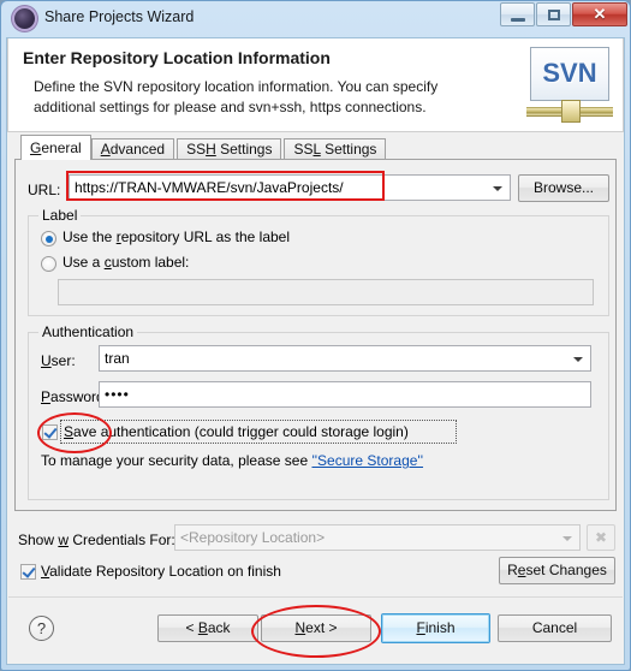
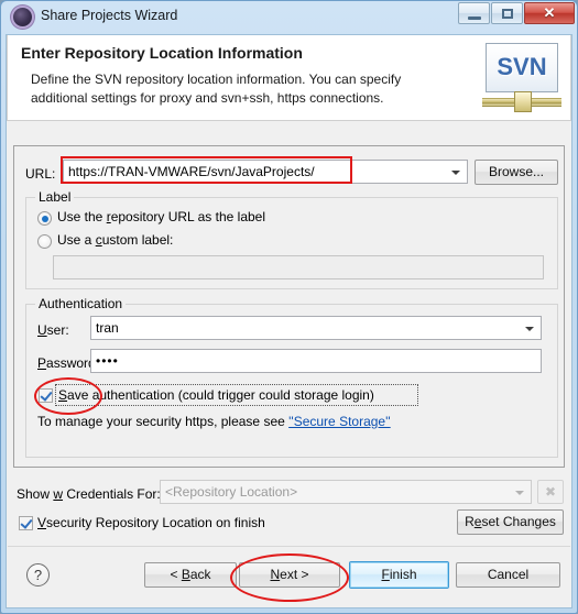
  Share Projects Wizard
  ✕
  Enter Repository Location Information
- Define the SVN repository location information. You can specify additional settings for please and svn+ssh, https connections.
+ Define the SVN repository location information. You can specify additional settings for proxy and svn+ssh, https connections.
  SVN
- General
- Advanced
- SSH Settings
- SSL Settings
  URL:
  https://TRAN-VMWARE/svn/JavaProjects/
  Browse...
  Label
  Use the repository URL as the label
  Use a custom label:
  Authentication
  User:
  tran
  Passwor
  ••••
  Save authentication (could trigger could storage login)
- To manage your security data, please see ''Secure Storage''
+ To manage your security https, please see ''Secure Storage''
  Show w Credentials For
  <Repository Location>
  ✖
- Validate Repository Location on finish
+ Vsecurity Repository Location on finish
  Reset Changes
  ?
  < Back
  Next >
  Finish
  Cancel
